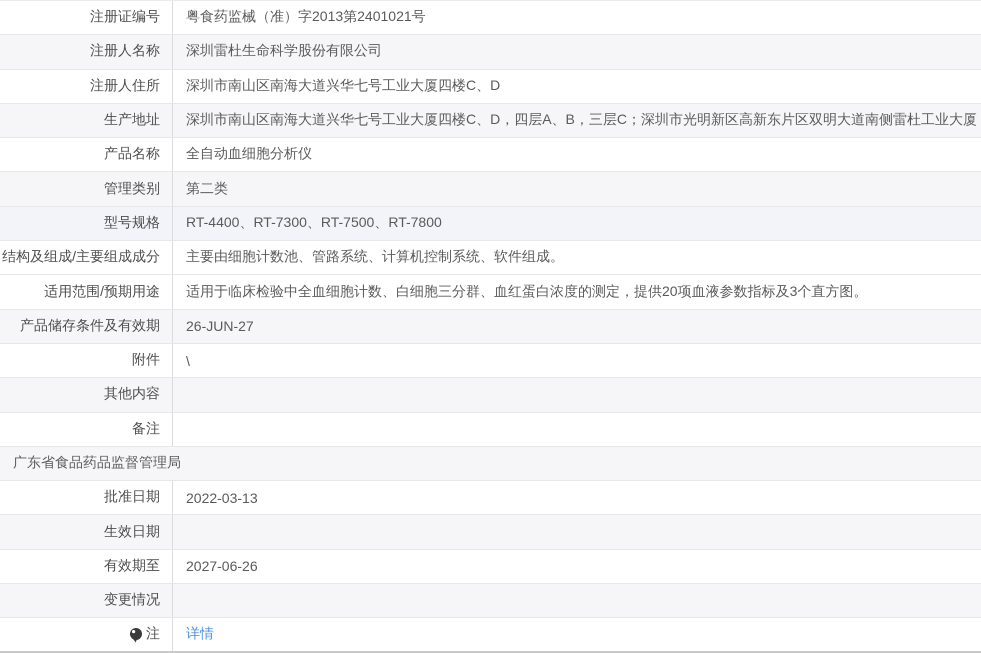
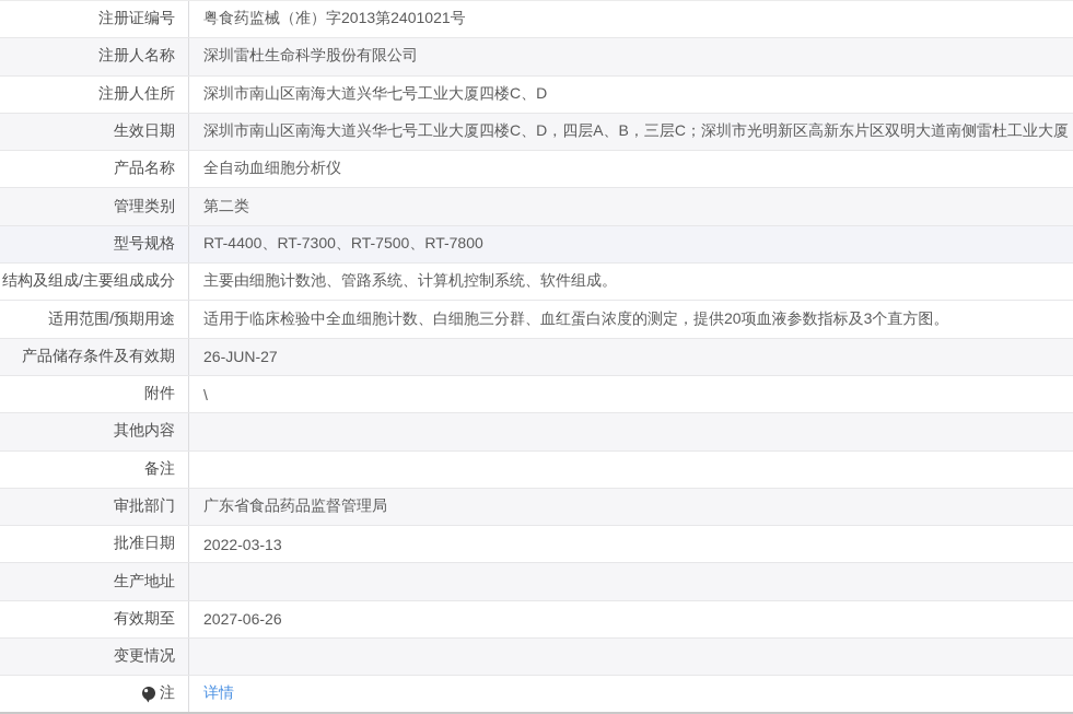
  注册证编号
  粤食药监械（准）字2013第2401021号
  注册人名称
  深圳雷杜生命科学股份有限公司
  注册人住所
  深圳市南山区南海大道兴华七号工业大厦四楼C、D
- 生产地址
+ 生效日期
  深圳市南山区南海大道兴华七号工业大厦四楼C、D，四层A、B，三层C；深圳市光明新区高新东片区双明大道南侧雷杜工业大厦
  产品名称
  全自动血细胞分析仪
  管理类别
  第二类
  型号规格
  RT-4400、RT-7300、RT-7500、RT-7800
  结构及组成/主要组成成分
  主要由细胞计数池、管路系统、计算机控制系统、软件组成。
  适用范围/预期用途
  适用于临床检验中全血细胞计数、白细胞三分群、血红蛋白浓度的测定，提供20项血液参数指标及3个直方图。
  产品储存条件及有效期
  26-JUN-27
  附件
  \
  其他内容
  备注
+ 审批部门
  广东省食品药品监督管理局
  批准日期
  2022-03-13
- 生效日期
+ 生产地址
  有效期至
  2027-06-26
  变更情况
  注
  详情
